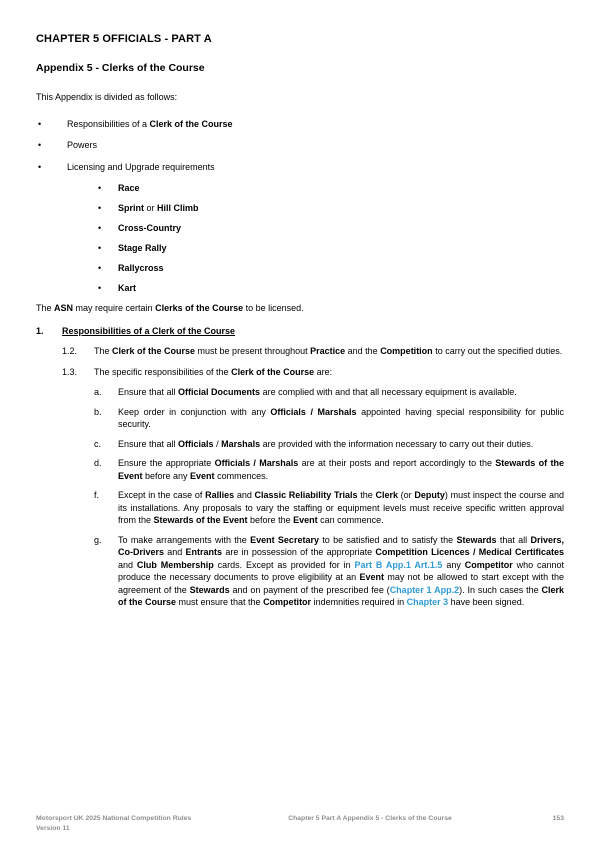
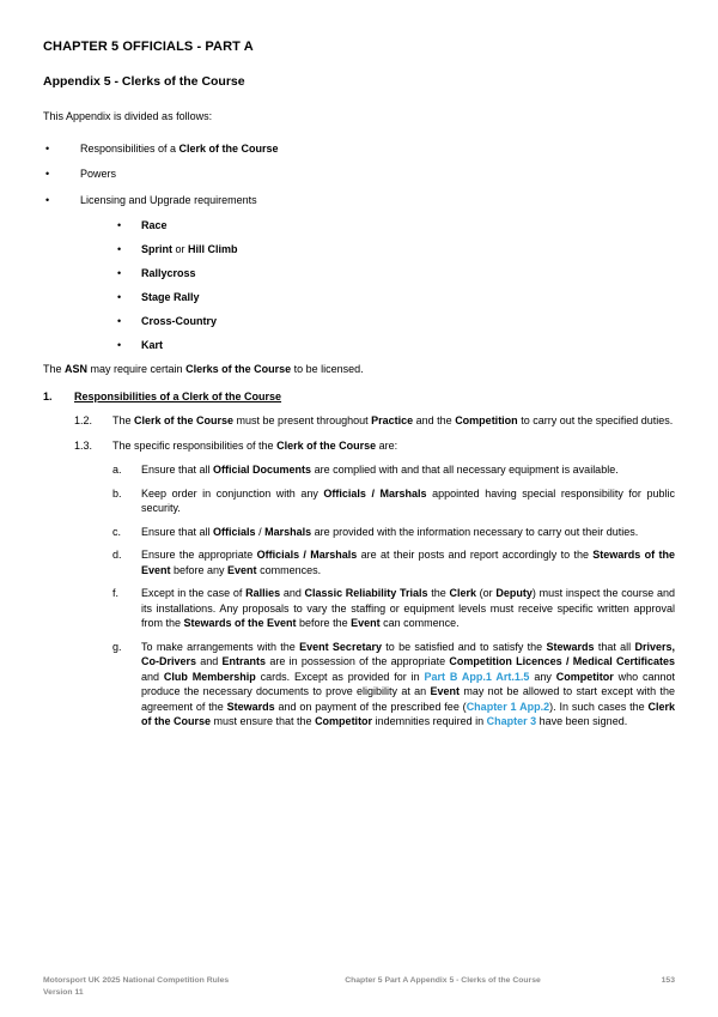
  CHAPTER 5 OFFICIALS - PART A
  Appendix 5 - Clerks of the Course
  This Appendix is divided as follows:
  •
  Responsibilities of a Clerk of the Course
  •
  Powers
  •
  Licensing and Upgrade requirements
  •
  Race
  •
  Sprint or Hill Climb
  •
- Cross-Country
+ Rallycross
  •
  Stage Rally
  •
- Rallycross
+ Cross-Country
  •
  Kart
  The ASN may require certain Clerks of the Course to be licensed.
  1.
  Responsibilities of a Clerk of the Course
  1.2.
  The Clerk of the Course must be present throughout Practice and the Competition to carry out the specified duties.
  1.3.
  The specific responsibilities of the Clerk of the Course are:
  a.
  Ensure that all Official Documents are complied with and that all necessary equipment is available.
  b.
  Keep order in conjunction with any Officials / Marshals appointed having special responsibility for public security.
  c.
  Ensure that all Officials / Marshals are provided with the information necessary to carry out their duties.
  d.
  Ensure the appropriate Officials / Marshals are at their posts and report accordingly to the Stewards of the Event before any Event commences.
  f.
  Except in the case of Rallies and Classic Reliability Trials the Clerk (or Deputy) must inspect the course and its installations. Any proposals to vary the staffing or equipment levels must receive specific written approval from the Stewards of the Event before the Event can commence.
  g.
  To make arrangements with the Event Secretary to be satisfied and to satisfy the Stewards that all Drivers, Co-Drivers and Entrants are in possession of the appropriate Competition Licences / Medical Certificates and Club Membership cards. Except as provided for in Part B App.1 Art.1.5 any Competitor who cannot produce the necessary documents to prove eligibility at an Event may not be allowed to start except with the agreement of the Stewards and on payment of the prescribed fee (Chapter 1 App.2). In such cases the Clerk of the Course must ensure that the Competitor indemnities required in Chapter 3 have been signed.
